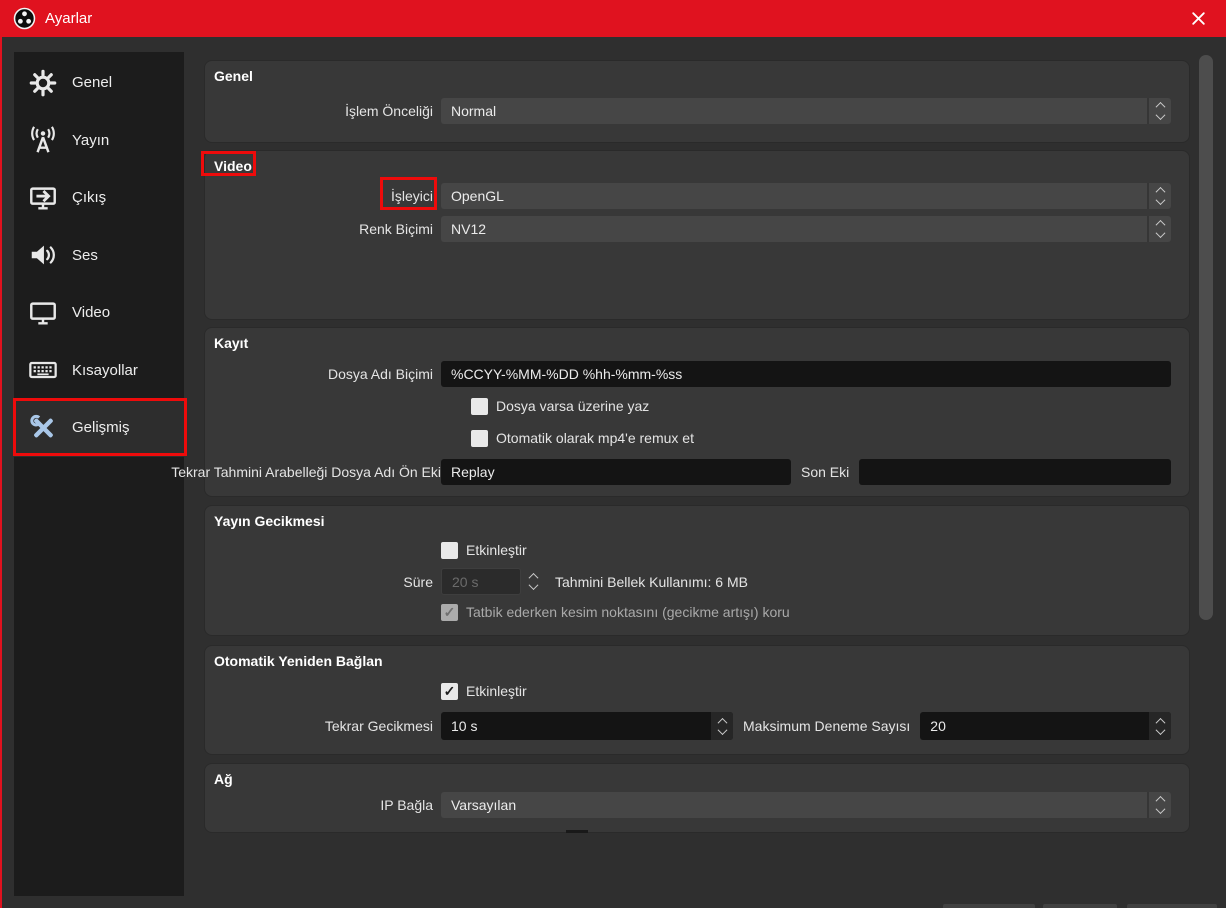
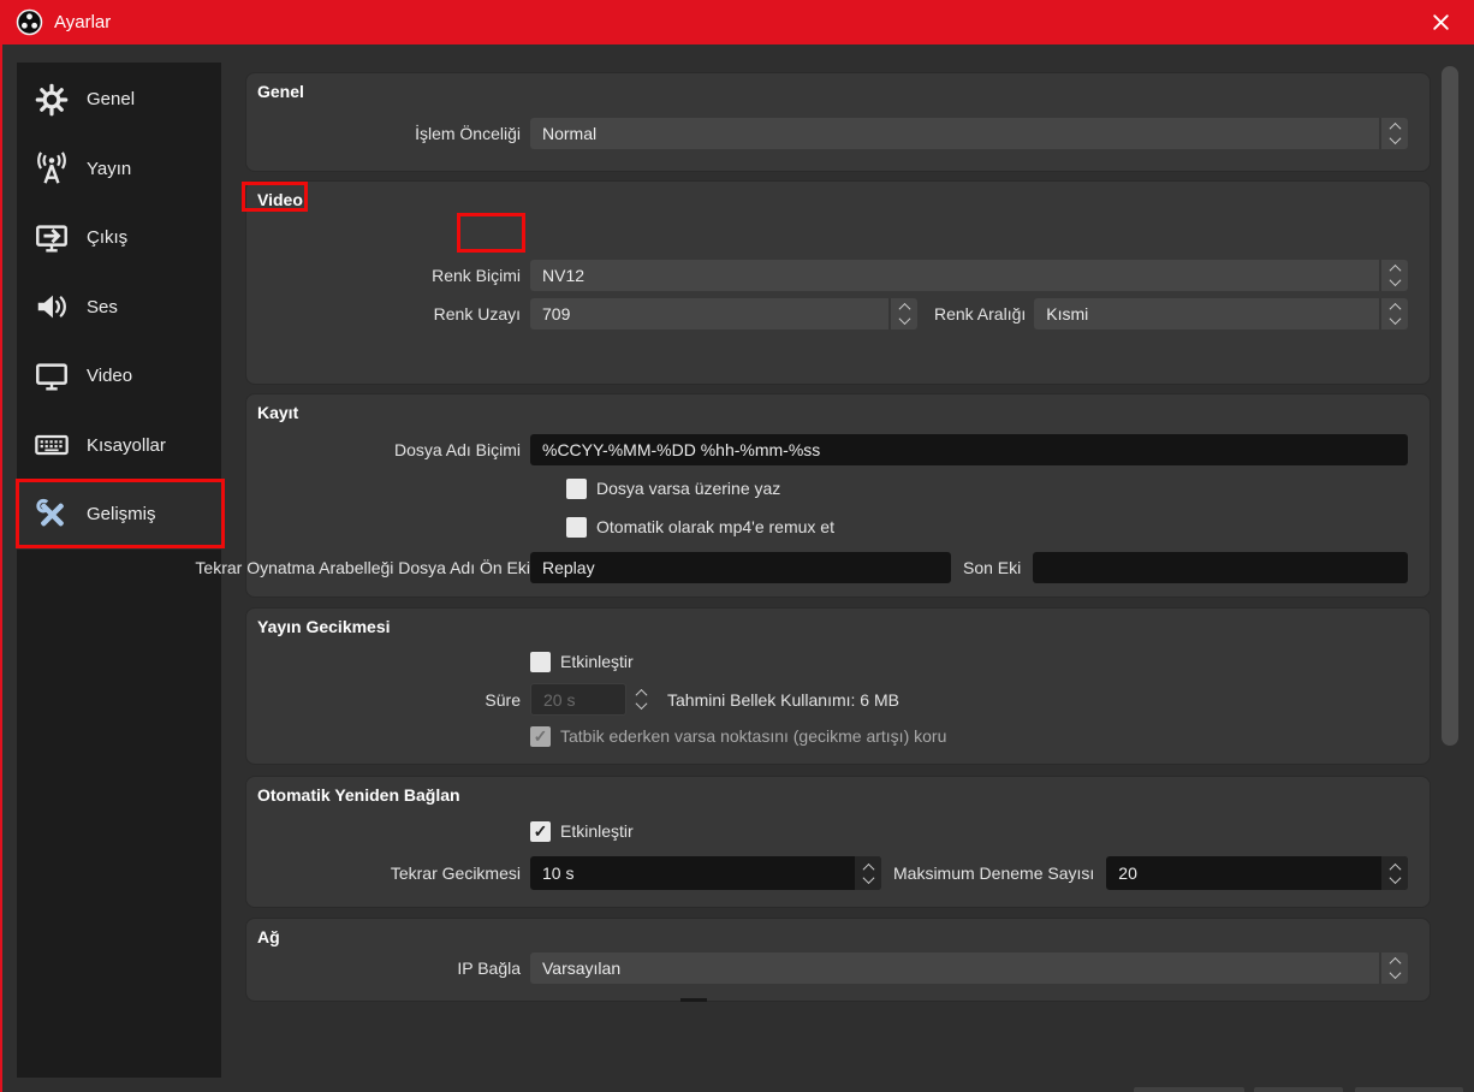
  Ayarlar
  Genel
  Yayın
  Çıkış
  Ses
  Video
  Kısayollar
  Gelişmiş
  Genel
  İşlem Önceliği
  Normal
  Video
- İşleyici
- OpenGL
  Renk Biçimi
  NV12
+ Renk Uzayı
+ 709
+ Renk Aralığı
+ Kısmi
  Kayıt
  Dosya Adı Biçimi
  %CCYY-%MM-%DD %hh-%mm-%ss
  Dosya varsa üzerine yaz
  Otomatik olarak mp4'e remux et
- Tekrar Tahmini Arabelleği Dosya Adı Ön Eki
+ Tekrar Oynatma Arabelleği Dosya Adı Ön Eki
  Replay
  Son Eki
  Yayın Gecikmesi
  Etkinleştir
  Süre
  20 s
  Tahmini Bellek Kullanımı: 6 MB
- Tatbik ederken kesim noktasını (gecikme artışı) koru
+ Tatbik ederken varsa noktasını (gecikme artışı) koru
  Otomatik Yeniden Bağlan
  Etkinleştir
  Tekrar Gecikmesi
  10 s
  Maksimum Deneme Sayısı
  20
  Ağ
  IP Bağla
  Varsayılan
